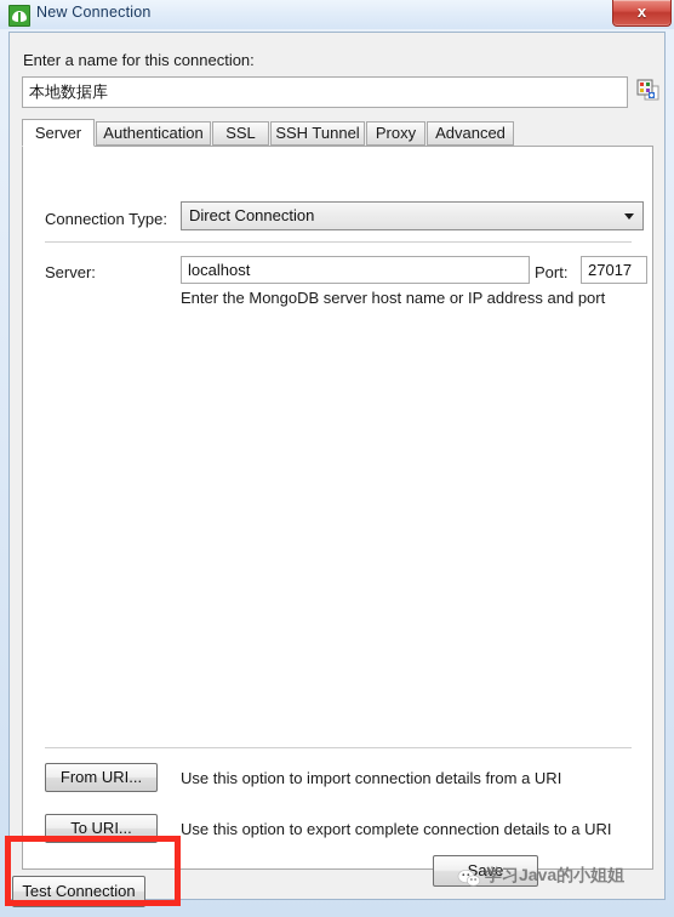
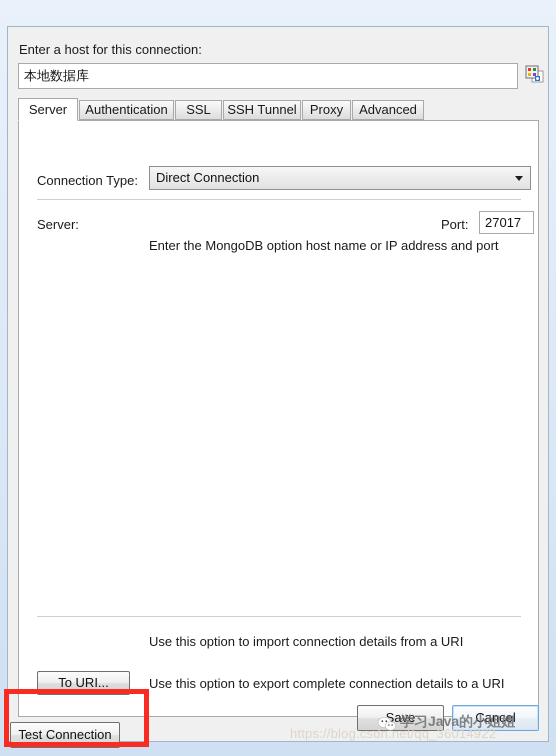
- New Connection
- x
- Enter a name for this connection:
+ Enter a host for this connection:
  本地数据库
  Server
  Authentication
  SSL
  SSH Tunnel
  Proxy
  Advanced
  Connection Type:
  Direct Connection
  Server:
- localhost
  Port:
  27017
- Enter the MongoDB server host name or IP address and port
+ Enter the MongoDB option host name or IP address and port
- From URI...
  Use this option to import connection details from a URI
  To URI...
  Use this option to export complete connection details to a URI
  Test Connection
  Save
+ Cancel
+ https://blog.csdn.net/qq_36014922
  学习Java的小姐姐
